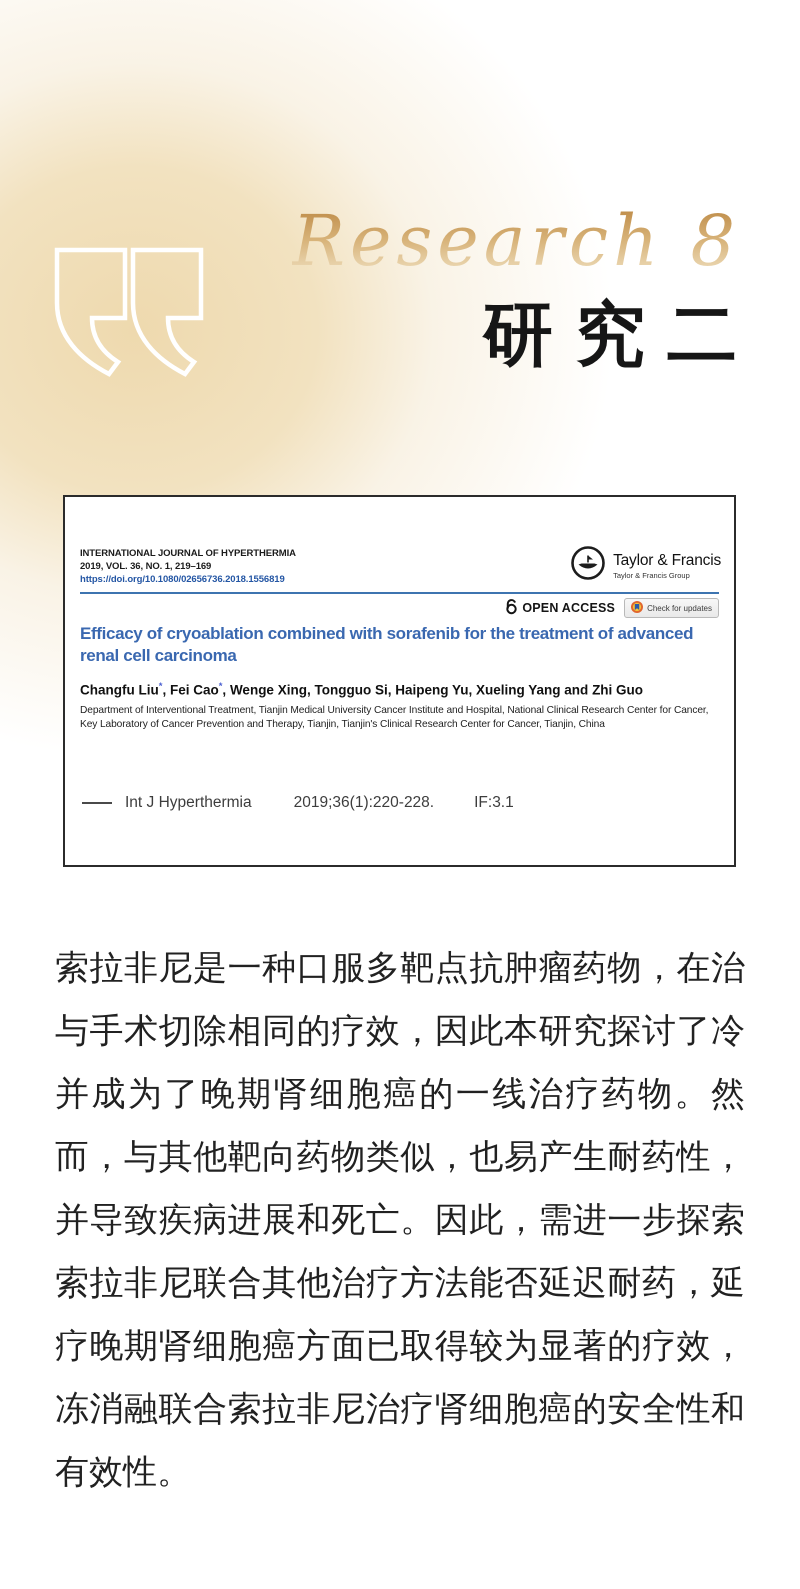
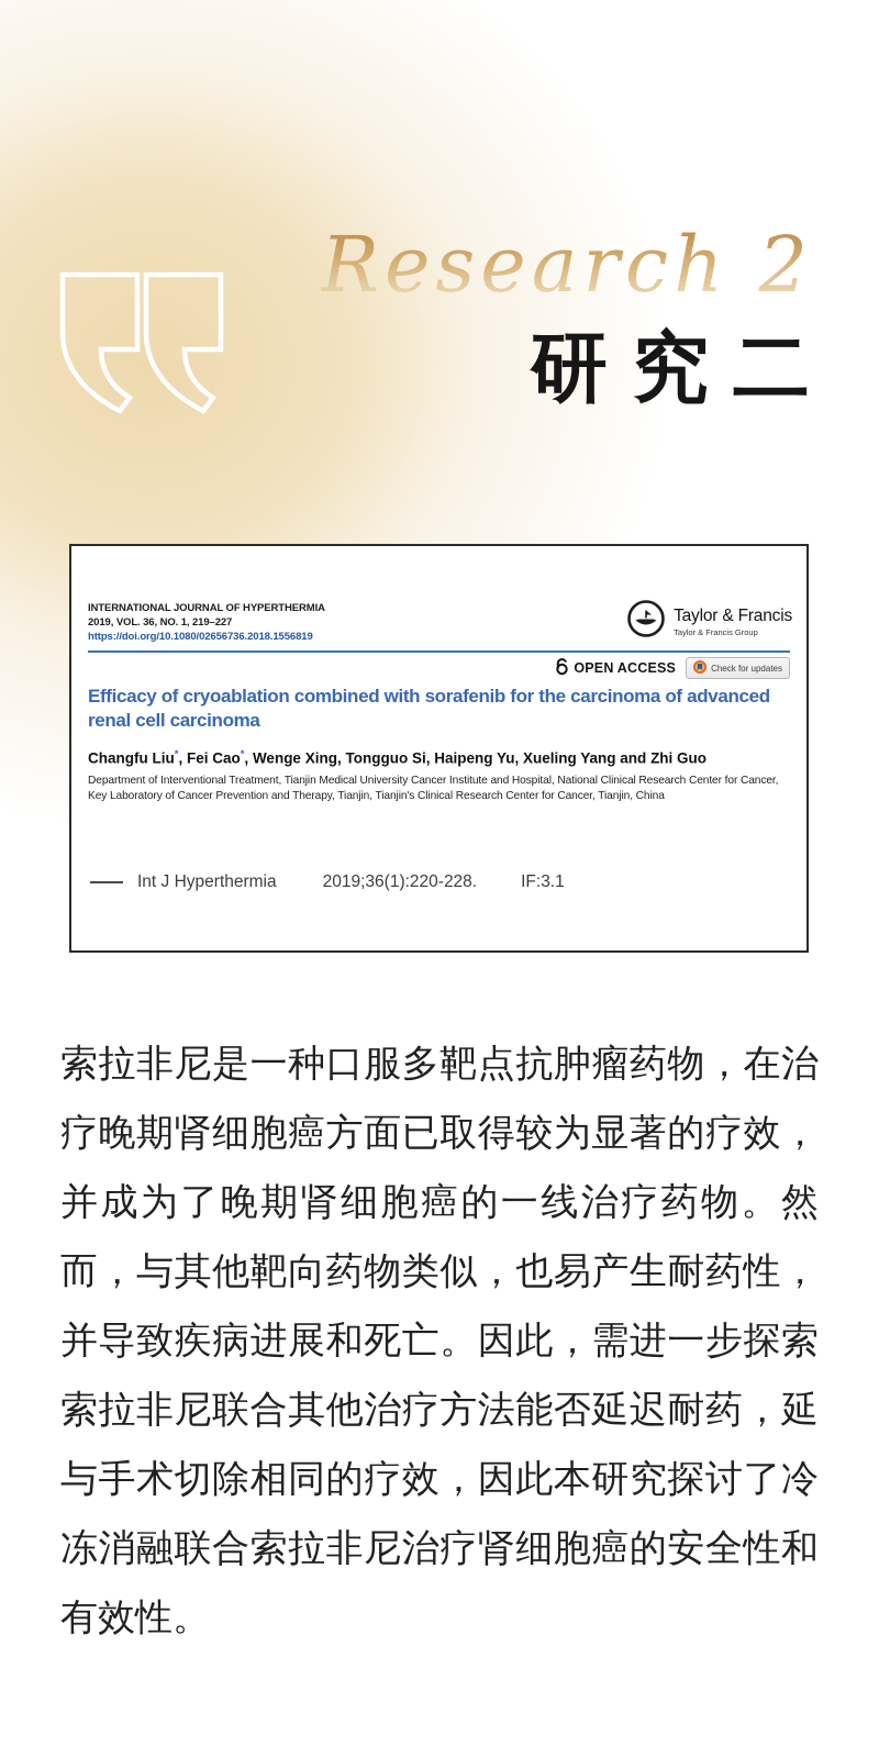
- Research 8
+ Research 2
  研究二
  INTERNATIONAL JOURNAL OF HYPERTHERMIA
- 2019, VOL. 36, NO. 1, 219–169
+ 2019, VOL. 36, NO. 1, 219–227
  https://doi.org/10.1080/02656736.2018.1556819
  Taylor & Francis
  Taylor & Francis Group
  OPEN ACCESS
  Check for updates
- Efficacy of cryoablation combined with sorafenib for the treatment of advanced renal cell carcinoma
+ Efficacy of cryoablation combined with sorafenib for the carcinoma of advanced renal cell carcinoma
  Changfu Liu*, Fei Cao*, Wenge Xing, Tongguo Si, Haipeng Yu, Xueling Yang and Zhi Guo
  Department of Interventional Treatment, Tianjin Medical University Cancer Institute and Hospital, National Clinical Research Center for Cancer, Key Laboratory of Cancer Prevention and Therapy, Tianjin, Tianjin's Clinical Research Center for Cancer, Tianjin, China
  Int J Hyperthermia
  2019;36(1):220-228.
  IF:3.1
  索拉非尼是一种口服多靶点抗肿瘤药物，在治
- 与手术切除相同的疗效，因此本研究探讨了冷
+ 疗晚期肾细胞癌方面已取得较为显著的疗效，
  并成为了晚期肾细胞癌的一线治疗药物。然
  而，与其他靶向药物类似，也易产生耐药性，
  并导致疾病进展和死亡。因此，需进一步探索
  索拉非尼联合其他治疗方法能否延迟耐药，延
- 疗晚期肾细胞癌方面已取得较为显著的疗效，
+ 与手术切除相同的疗效，因此本研究探讨了冷
  冻消融联合索拉非尼治疗肾细胞癌的安全性和
  有效性。
